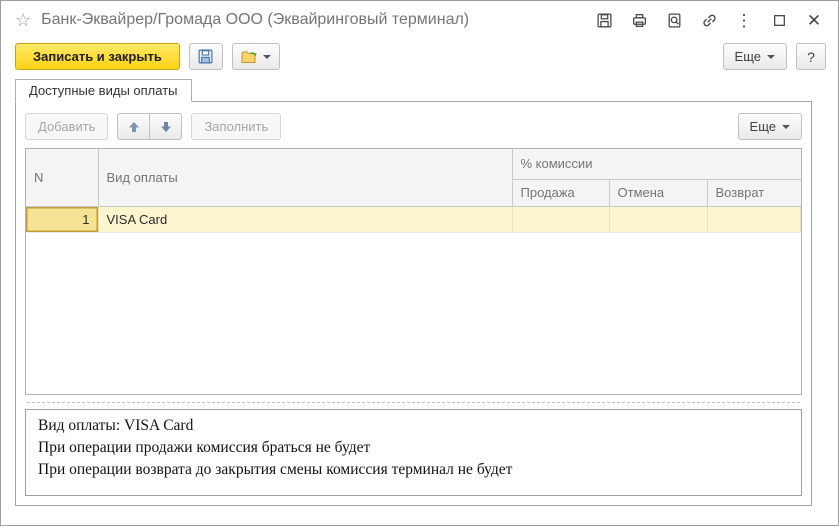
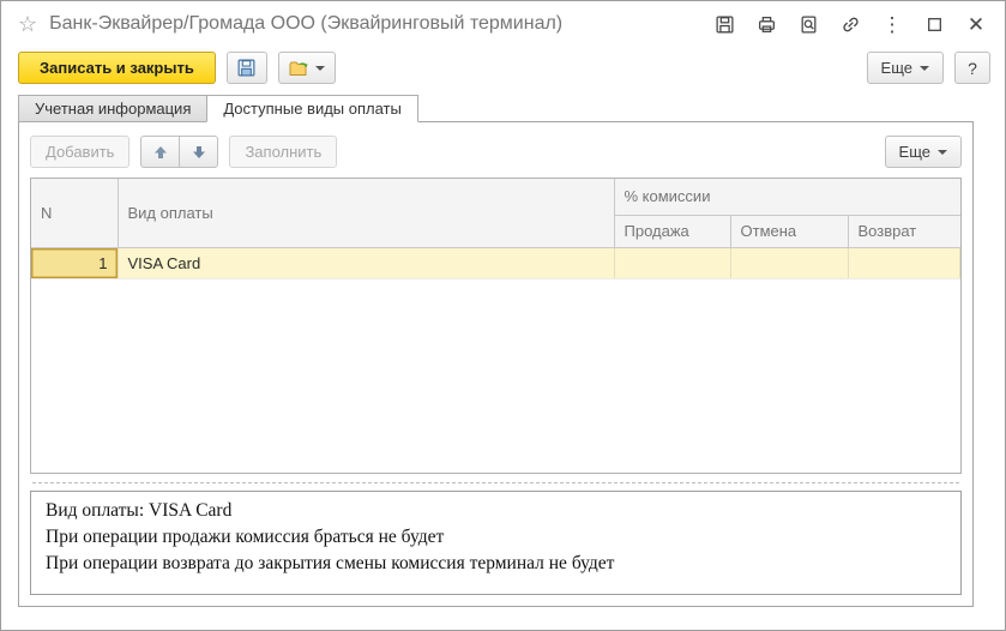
  ☆
  Банк-Эквайрер/Громада ООО (Эквайринговый терминал)
  ⋮
  ✕
  Записать и закрыть
  Еще
  ?
+ Учетная информация
  Доступные виды оплаты
  Добавить
  Заполнить
  Еще
  N	Вид оплаты	% комиссии
  Продажа	Отмена	Возврат
  1	VISA Card
  Вид оплаты: VISA Card
  При операции продажи комиссия браться не будет
  При операции возврата до закрытия смены комиссия терминал не будет
